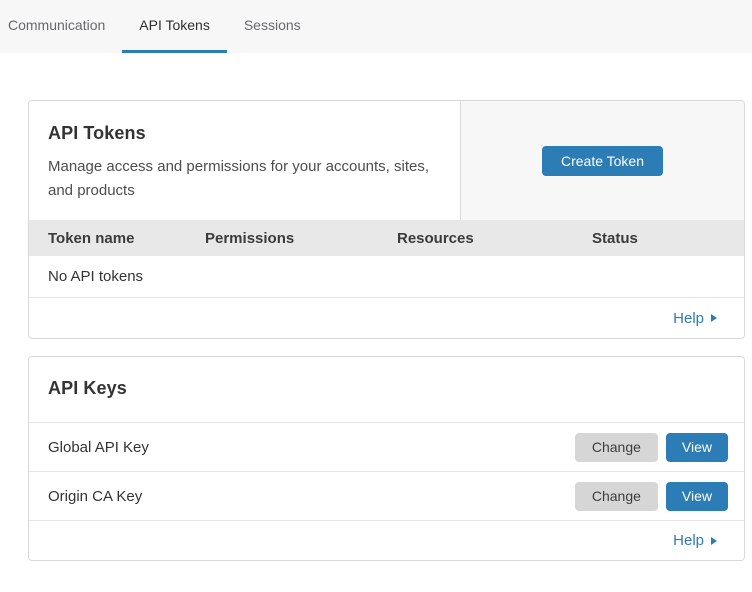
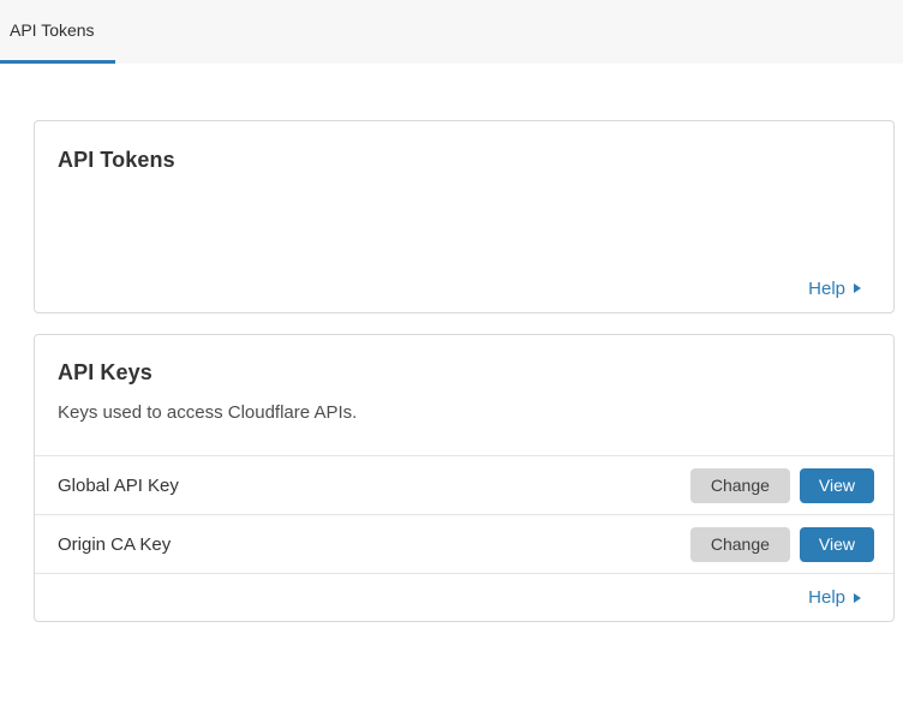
- Communication
  API Tokens
- Sessions
  API Tokens
- Manage access and permissions for your accounts, sites, and products
- Create Token
- Token name
- Permissions
- Resources
- Status
- No API tokens
  Help
  API Keys
+ Keys used to access Cloudflare APIs.
  Global API Key
  Change
  View
  Origin CA Key
  Change
  View
  Help
